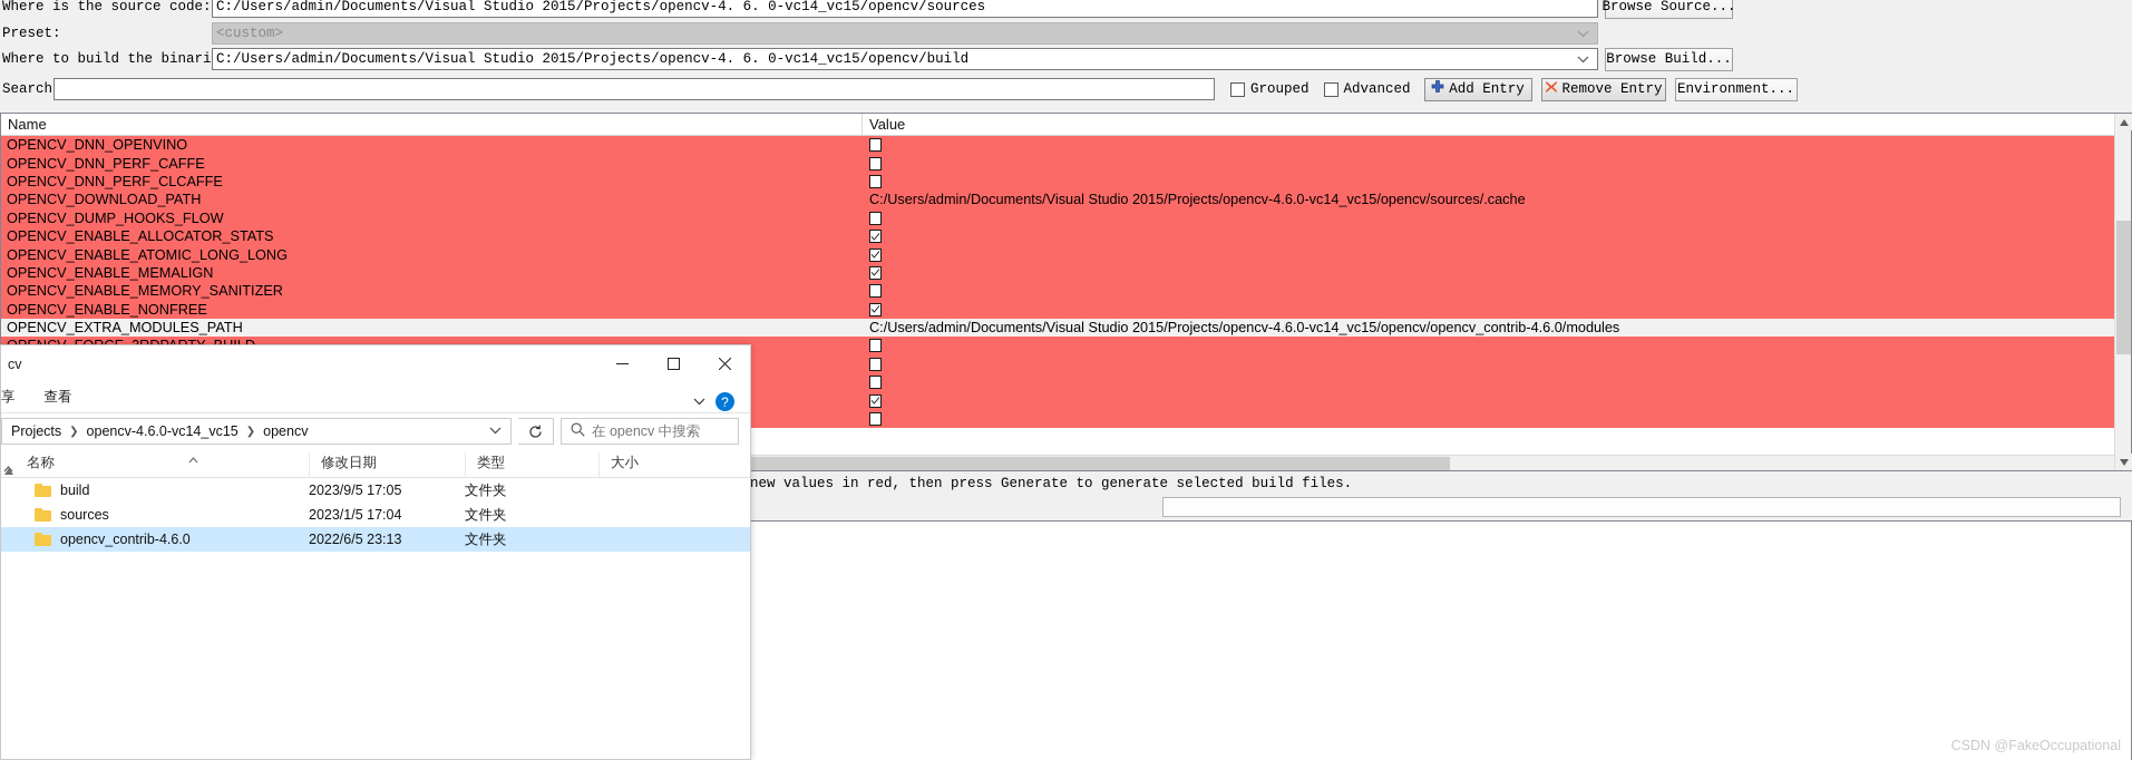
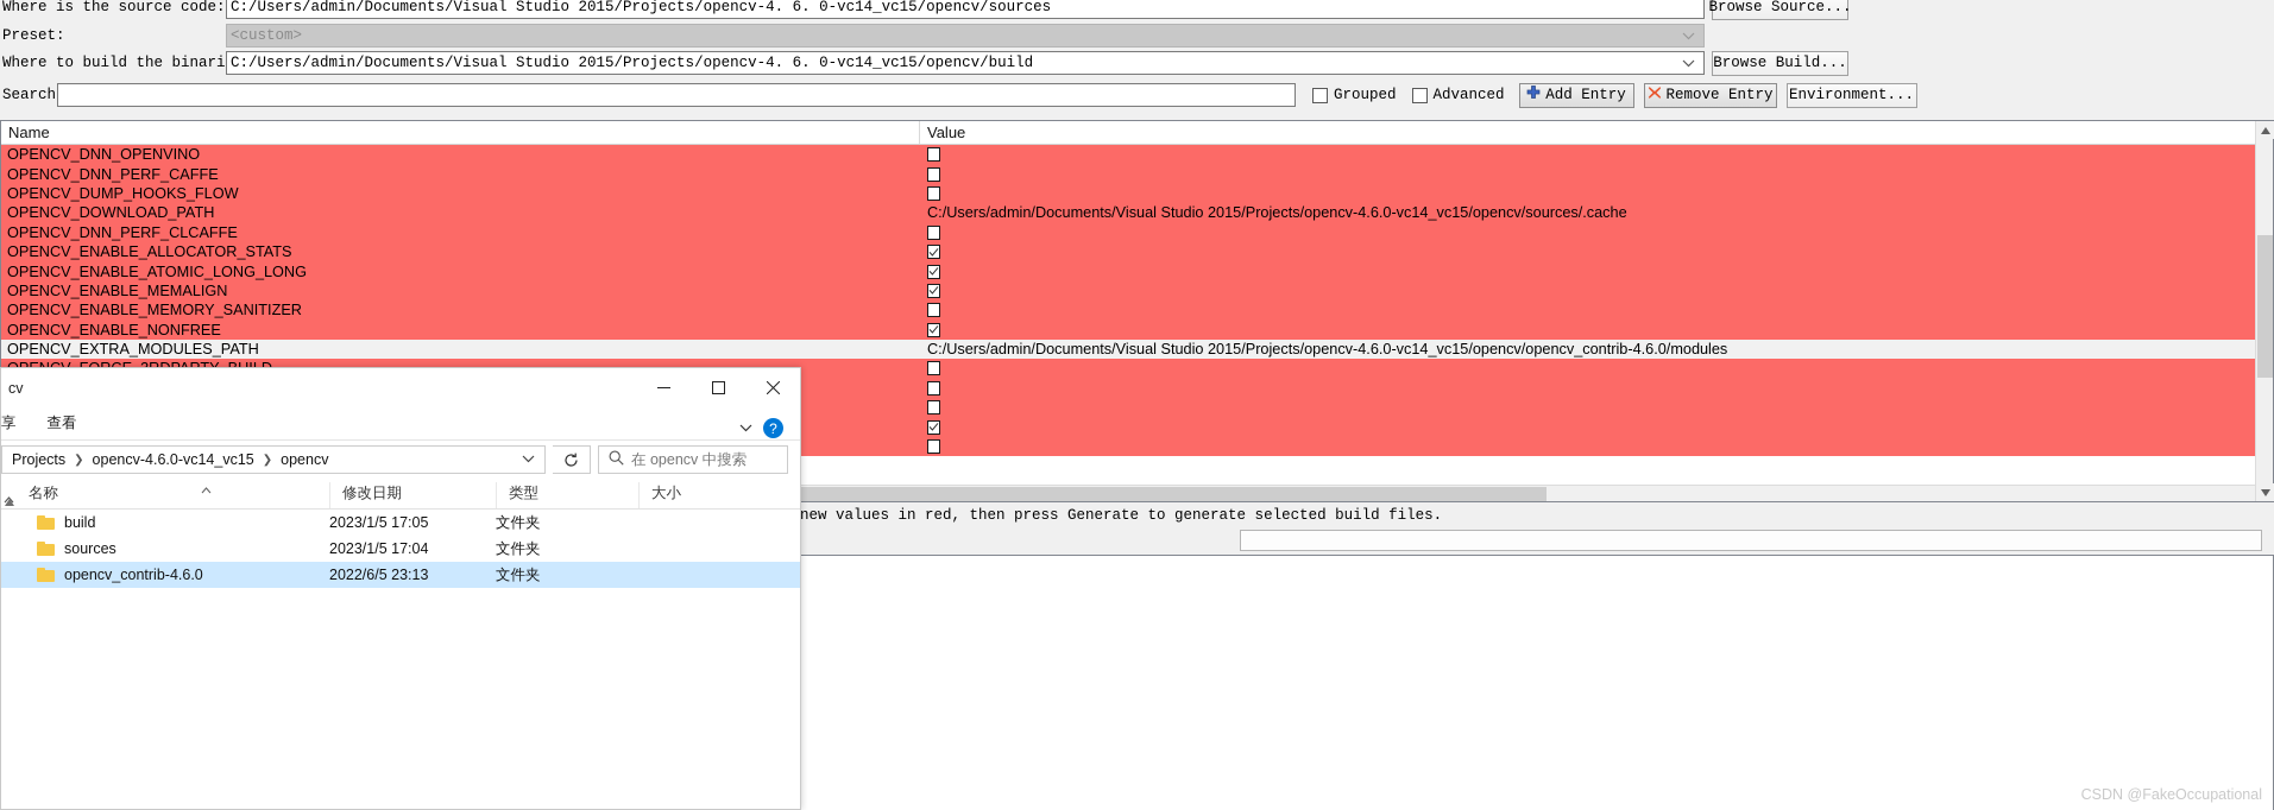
  Where is the source code:
  C:/Users/admin/Documents/Visual Studio 2015/Projects/opencv-4. 6. 0-vc14_vc15/opencv/sources
  Browse Source...
  Preset:
  <custom>
  Where to build the binari
  C:/Users/admin/Documents/Visual Studio 2015/Projects/opencv-4. 6. 0-vc14_vc15/opencv/build
  Browse Build...
  Search
  Grouped
  Advanced
  Add Entry
  Remove Entry
  Environment...
  Name
  Value
  OPENCV_DNN_OPENVINO
  OPENCV_DNN_PERF_CAFFE
- OPENCV_DNN_PERF_CLCAFFE
+ OPENCV_DUMP_HOOKS_FLOW
  OPENCV_DOWNLOAD_PATH
  C:/Users/admin/Documents/Visual Studio 2015/Projects/opencv-4.6.0-vc14_vc15/opencv/sources/.cache
- OPENCV_DUMP_HOOKS_FLOW
+ OPENCV_DNN_PERF_CLCAFFE
  OPENCV_ENABLE_ALLOCATOR_STATS
  OPENCV_ENABLE_ATOMIC_LONG_LONG
  OPENCV_ENABLE_MEMALIGN
  OPENCV_ENABLE_MEMORY_SANITIZER
  OPENCV_ENABLE_NONFREE
  OPENCV_EXTRA_MODULES_PATH
  C:/Users/admin/Documents/Visual Studio 2015/Projects/opencv-4.6.0-vc14_vc15/opencv/opencv_contrib-4.6.0/modules
  new values in red, then press Generate to generate selected build files.
  cv
  享
  查看
  ?
  Projects
  ❯
  opencv-4.6.0-vc14_vc15
  ❯
  opencv
  在 opencv 中搜索
  名称
  修改日期
  类型
  大小
  build
- 2023/9/5 17:05
+ 2023/1/5 17:05
  文件夹
  sources
  2023/1/5 17:04
  文件夹
  opencv_contrib-4.6.0
  2022/6/5 23:13
  文件夹
  CSDN @FakeOccupational
